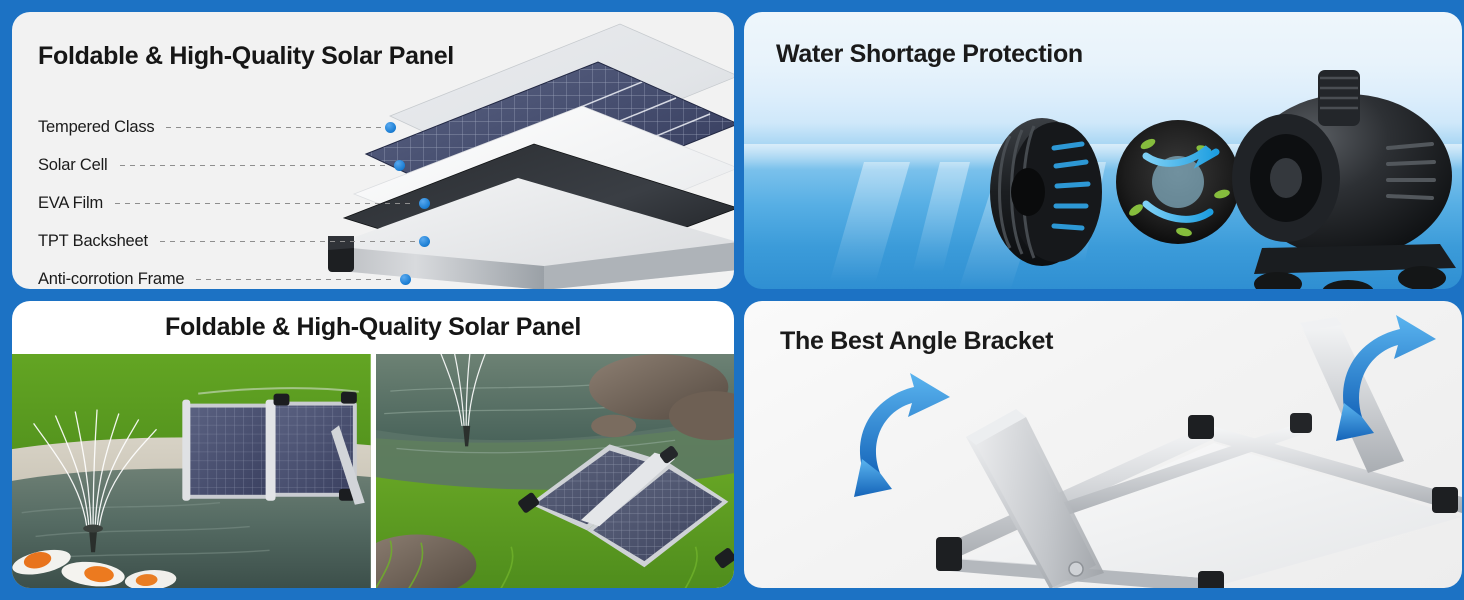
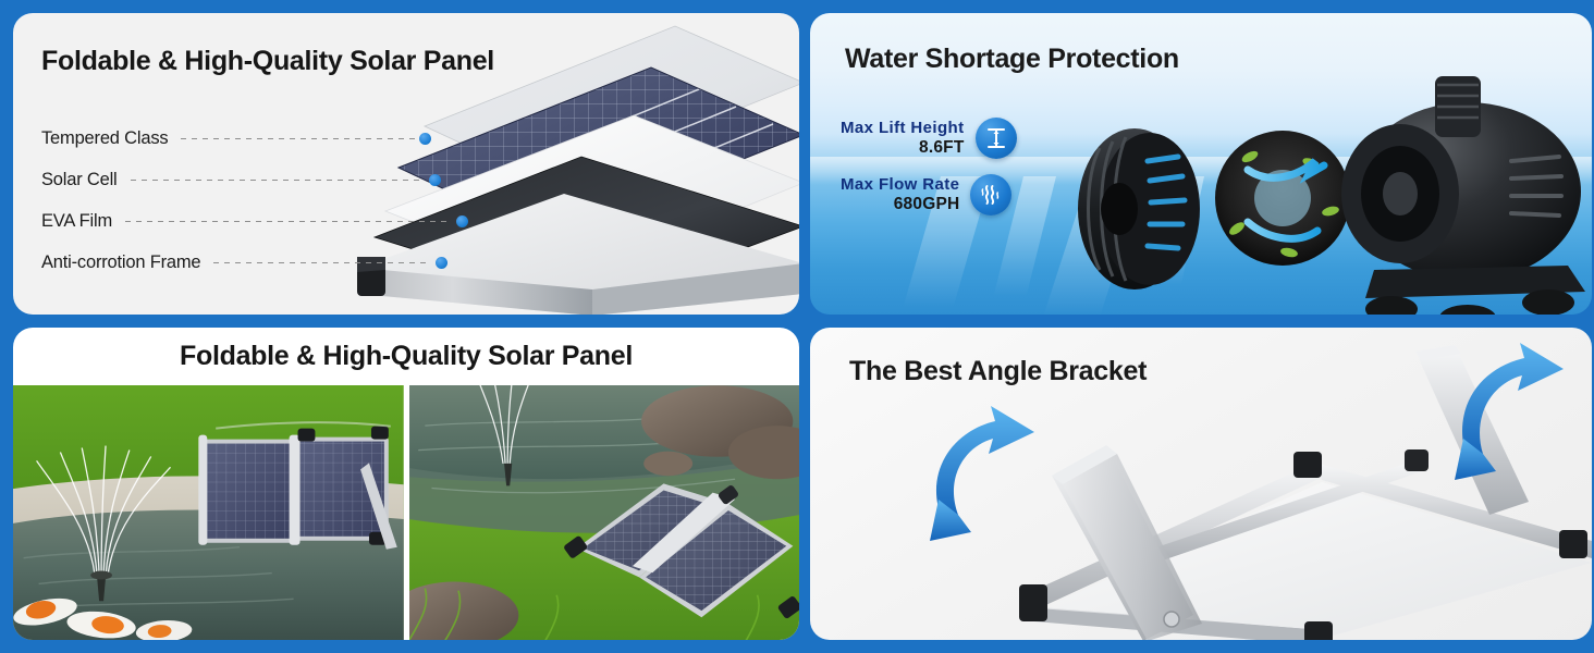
  Foldable & High-Quality Solar Panel
  Tempered Class
  Solar Cell
  EVA Film
- TPT Backsheet
  Anti-corrotion Frame
  Water Shortage Protection
+ Max Lift Height
+ 8.6FT
+ Max Flow Rate
+ 680GPH
  Foldable & High-Quality Solar Panel
  The Best Angle Bracket
